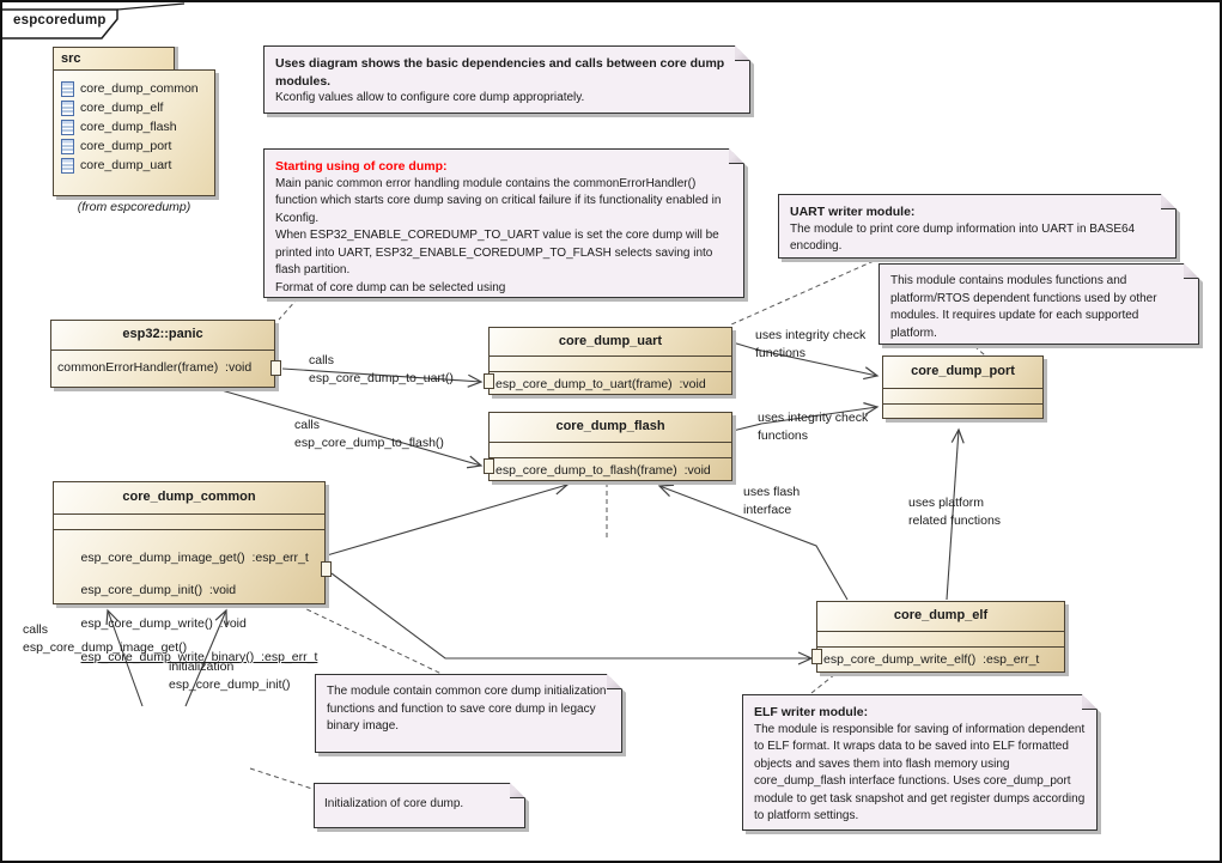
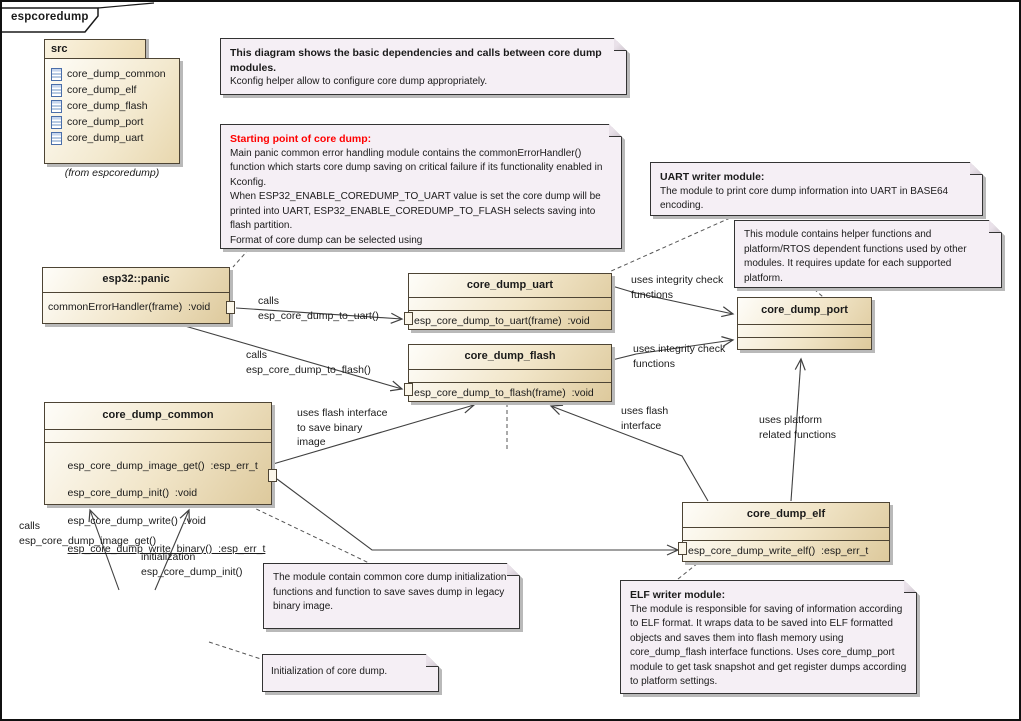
  espcoredump
  src
  core_dump_common
  core_dump_elf
  core_dump_flash
  core_dump_port
  core_dump_uart
  (from espcoredump)
  esp32::panic
  commonErrorHandler(frame) :void
  core_dump_uart
  esp_core_dump_to_uart(frame) :void
  core_dump_flash
  esp_core_dump_to_flash(frame) :void
  core_dump_port
  core_dump_common
  esp_core_dump_image_get() :esp_err_t
  esp_core_dump_init() :void
  esp_core_dump_write() :void
  esp_core_dump_write_binary() :esp_err_t
  core_dump_elf
  esp_core_dump_write_elf() :esp_err_t
- Uses diagram shows the basic dependencies and calls between core dump modules.
+ This diagram shows the basic dependencies and calls between core dump modules.
- Kconfig values allow to configure core dump appropriately.
+ Kconfig helper allow to configure core dump appropriately.
- Starting using of core dump:
+ Starting point of core dump:
  Main panic common error handling module contains the commonErrorHandler() function which starts core dump saving on critical failure if its functionality enabled in Kconfig.
  When ESP32_ENABLE_COREDUMP_TO_UART value is set the core dump will be printed into UART, ESP32_ENABLE_COREDUMP_TO_FLASH selects saving into flash partition.
  UART writer module:
  The module to print core dump information into UART in BASE64 encoding.
- This module contains modules functions and platform/RTOS dependent functions used by other modules. It requires update for each supported platform.
+ This module contains helper functions and platform/RTOS dependent functions used by other modules. It requires update for each supported platform.
- The module contain common core dump initialization functions and function to save core dump in legacy binary image.
+ The module contain common core dump initialization functions and function to save saves dump in legacy binary image.
  Initialization of core dump.
  ELF writer module:
- The module is responsible for saving of information dependent to ELF format. It wraps data to be saved into ELF formatted objects and saves them into flash memory using core_dump_flash interface functions. Uses core_dump_port module to get task snapshot and get register dumps according to platform settings.
+ The module is responsible for saving of information according to ELF format. It wraps data to be saved into ELF formatted objects and saves them into flash memory using core_dump_flash interface functions. Uses core_dump_port module to get task snapshot and get register dumps according to platform settings.
  calls
  esp_core_dump_to_uart()
  calls
  esp_core_dump_to_flash()
  uses integrity check
  functions
  uses integrity check
  functions
+ uses flash interface
+ to save binary
+ image
  uses flash
  interface
  uses platform
  related functions
  calls
  esp_core_dump_image_get()
  initialization
  esp_core_dump_init()
